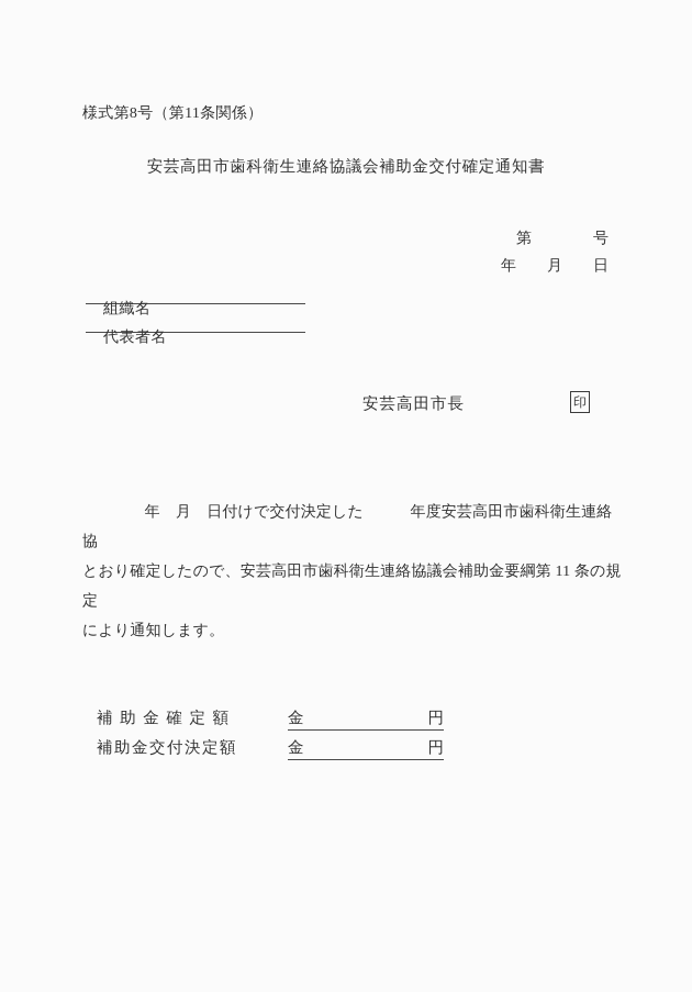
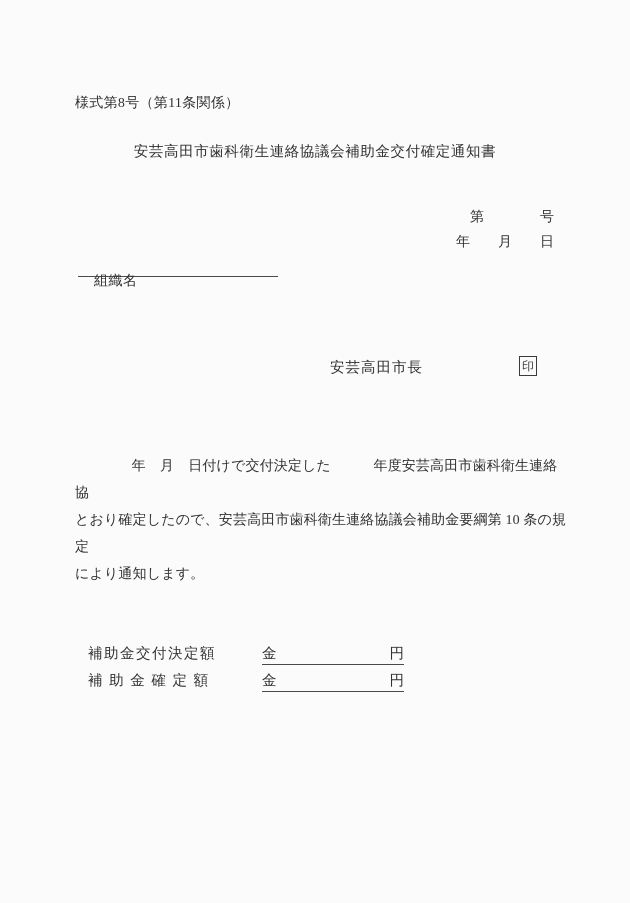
  様式第8号（第11条関係）
  安芸高田市歯科衛生連絡協議会補助金交付確定通知書
  第 号
  年 月 日
  組織名
- 代表者名
  安芸高田市長
  印
  年 月 日付けで交付決定した 年度安芸高田市歯科衛生連絡協
- とおり確定したので、安芸高田市歯科衛生連絡協議会補助金要綱第 11 条の規定
+ とおり確定したので、安芸高田市歯科衛生連絡協議会補助金要綱第 10 条の規定
  により通知します。
- 補 助 金 確 定 額
+ 補助金交付決定額
  金
  円
- 補助金交付決定額
+ 補 助 金 確 定 額
  金
  円
